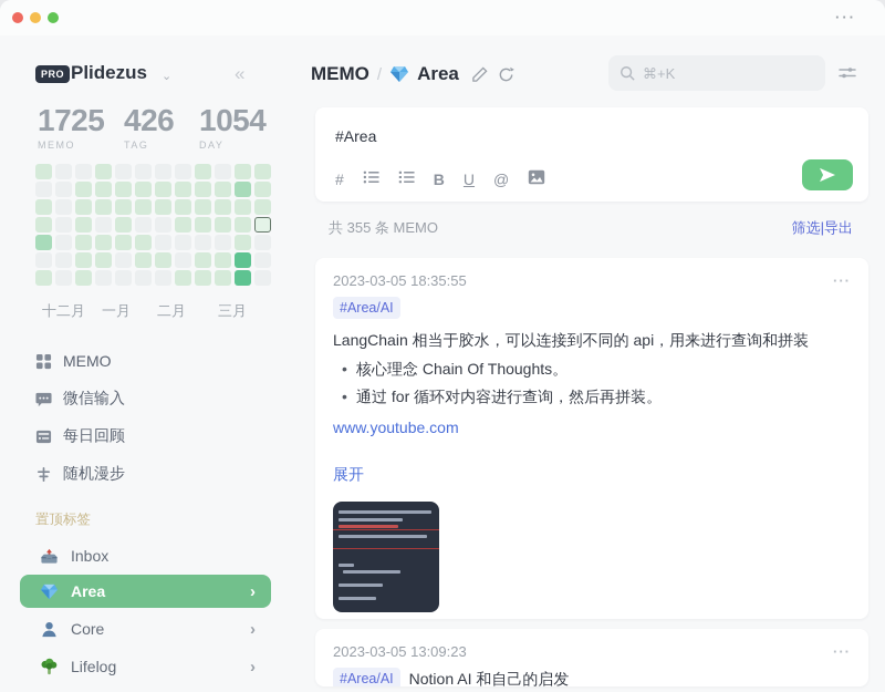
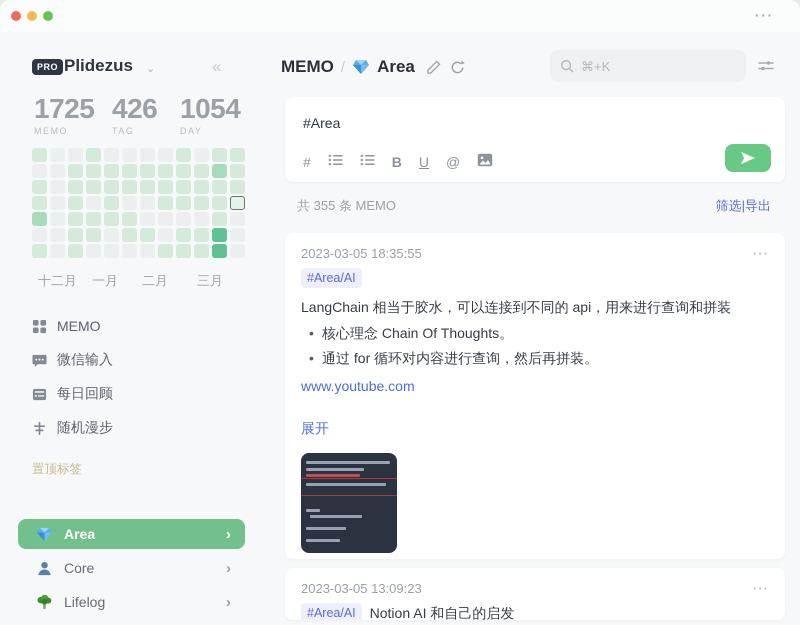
  ···
  PRO
  Plidezus
  ⌄
  «
  1725
  MEMO
  426
  TAG
  1054
  DAY
  十二月
  一月
  二月
  三月
  MEMO
  微信输入
  每日回顾
  随机漫步
  置顶标签
- Inbox
  Area
  ›
  Core
  ›
  Lifelog
  ›
  MEMO
  /
  Area
  ⌘+K
  #Area
  #
  B
  U
  @
  共 355 条 MEMO
  筛选|导出
  2023-03-05 18:35:55
  ···
  #Area/AI
  LangChain 相当于胶水，可以连接到不同的 api，用来进行查询和拼装
  核心理念 Chain Of Thoughts。
  通过 for 循环对内容进行查询，然后再拼装。
  www.youtube.com
  展开
  2023-03-05 13:09:23
  ···
  #Area/AI
  Notion AI 和自己的启发
